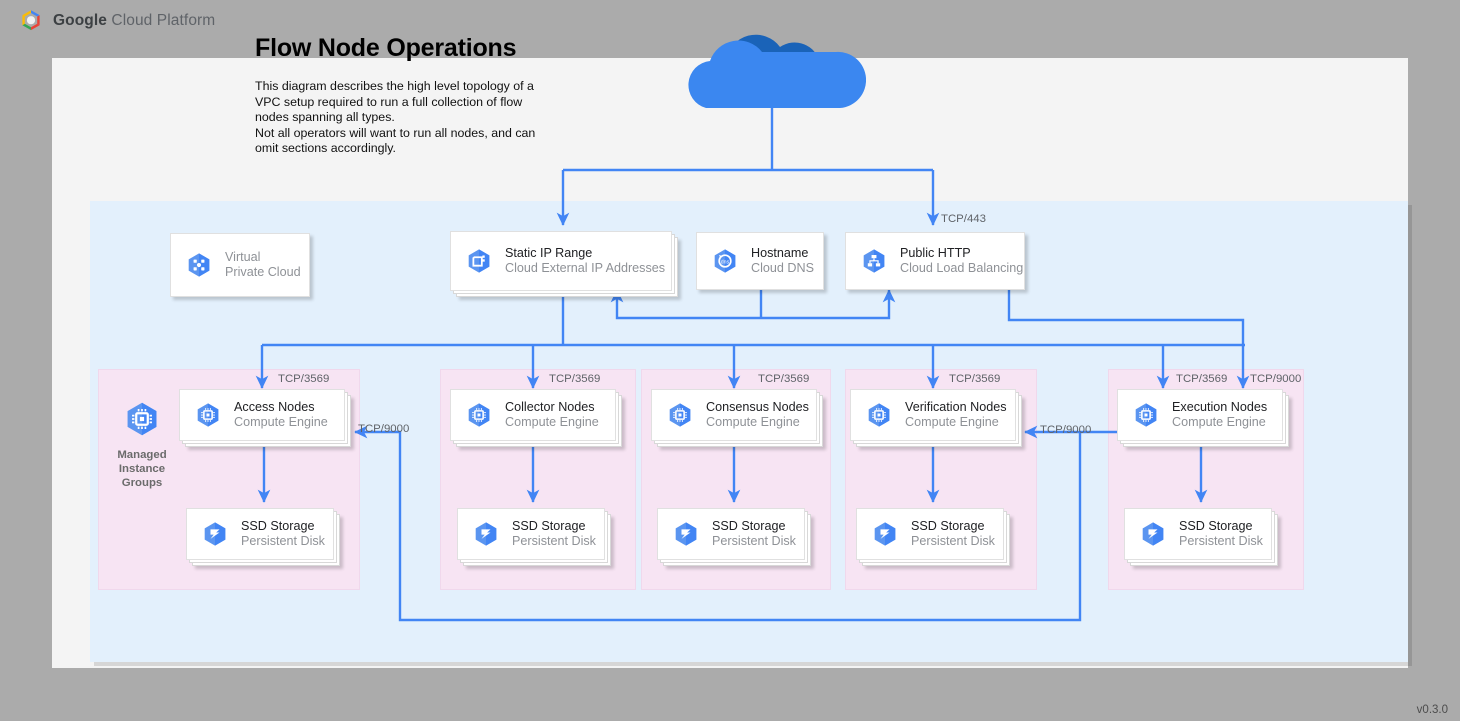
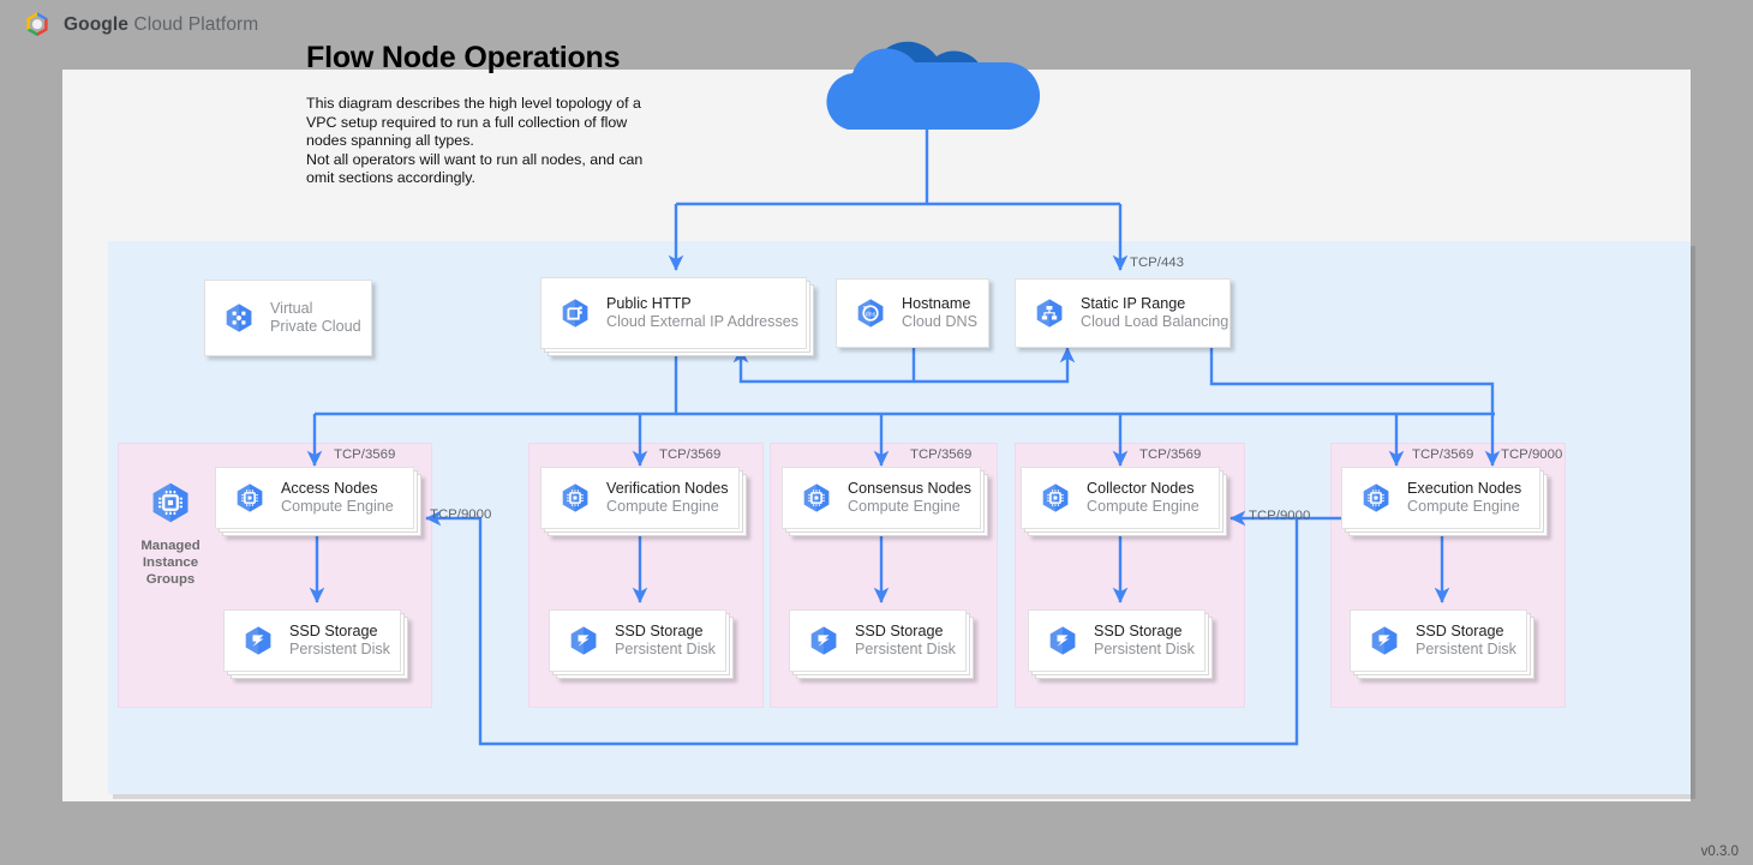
  Google Cloud Platform
  Flow Node Operations
  This diagram describes the high level topology of a VPC setup required to run a full collection of flow nodes spanning all types.
  Not all operators will want to run all nodes, and can omit sections accordingly.
  Virtual
  Private Cloud
- Static IP Range
+ Public HTTP
  Cloud External IP Addresses
  Hostname
  Cloud DNS
- Public HTTP
+ Static IP Range
  Cloud Load Balancing
  Managed
  Instance
  Groups
  Access Nodes
  Compute Engine
- Collector Nodes
+ Verification Nodes
  Compute Engine
  Consensus Nodes
  Compute Engine
- Verification Nodes
+ Collector Nodes
  Compute Engine
  Execution Nodes
  Compute Engine
  SSD Storage
  Persistent Disk
  SSD Storage
  Persistent Disk
  SSD Storage
  Persistent Disk
  SSD Storage
  Persistent Disk
  SSD Storage
  Persistent Disk
  TCP/443
  TCP/3569
  TCP/3569
  TCP/3569
  TCP/3569
  TCP/3569
  TCP/9000
  TCP/9000
  TCP/9000
  v0.3.0
